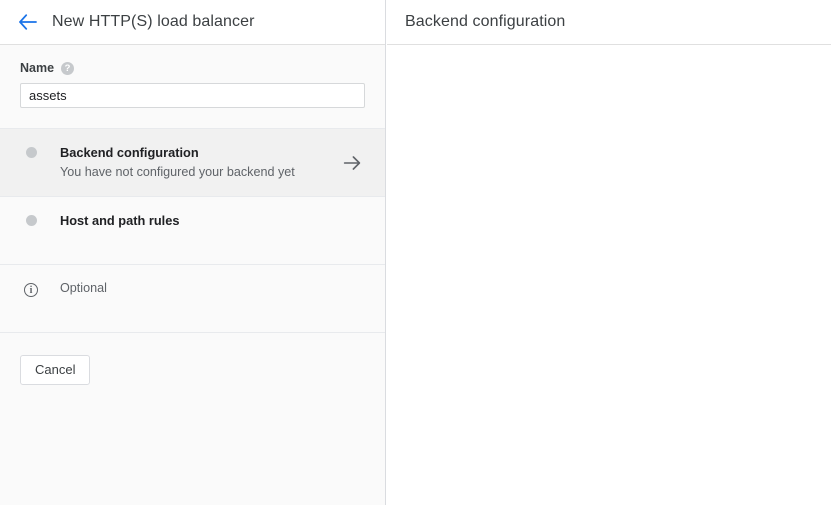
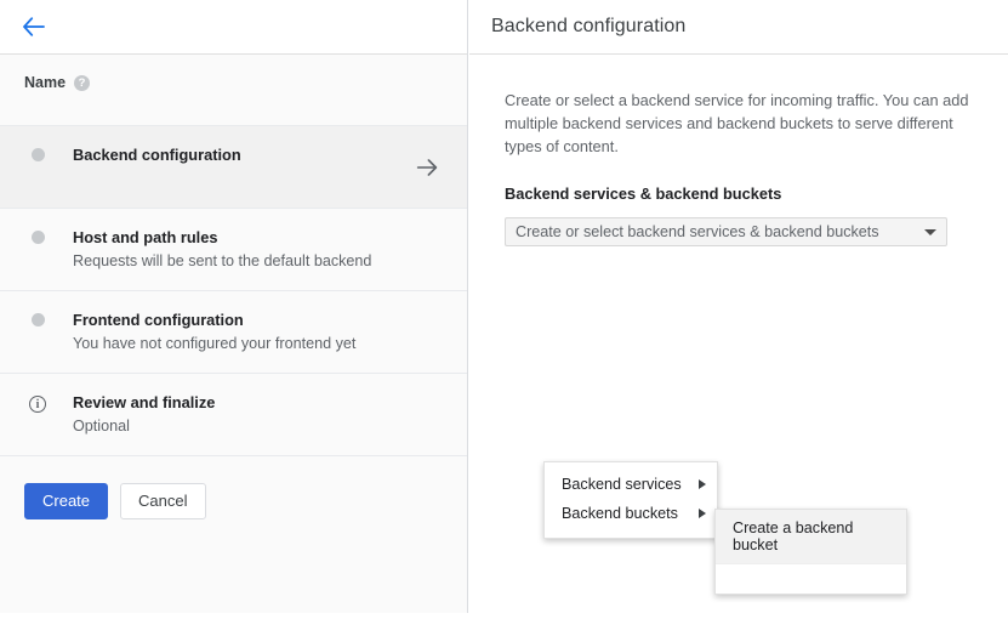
- New HTTP(S) load balancer
  Name
  ?
- assets
  Backend configuration
- You have not configured your backend yet
  Host and path rules
+ Requests will be sent to the default backend
+ Frontend configuration
+ You have not configured your frontend yet
  i
+ Review and finalize
  Optional
+ Create
  Cancel
  Backend configuration
+ Create or select a backend service for incoming traffic. You can add multiple backend services and backend buckets to serve different types of content.
+ Backend services & backend buckets
+ Create or select backend services & backend buckets
+ Backend services
+ Backend buckets
+ Create a backend bucket
